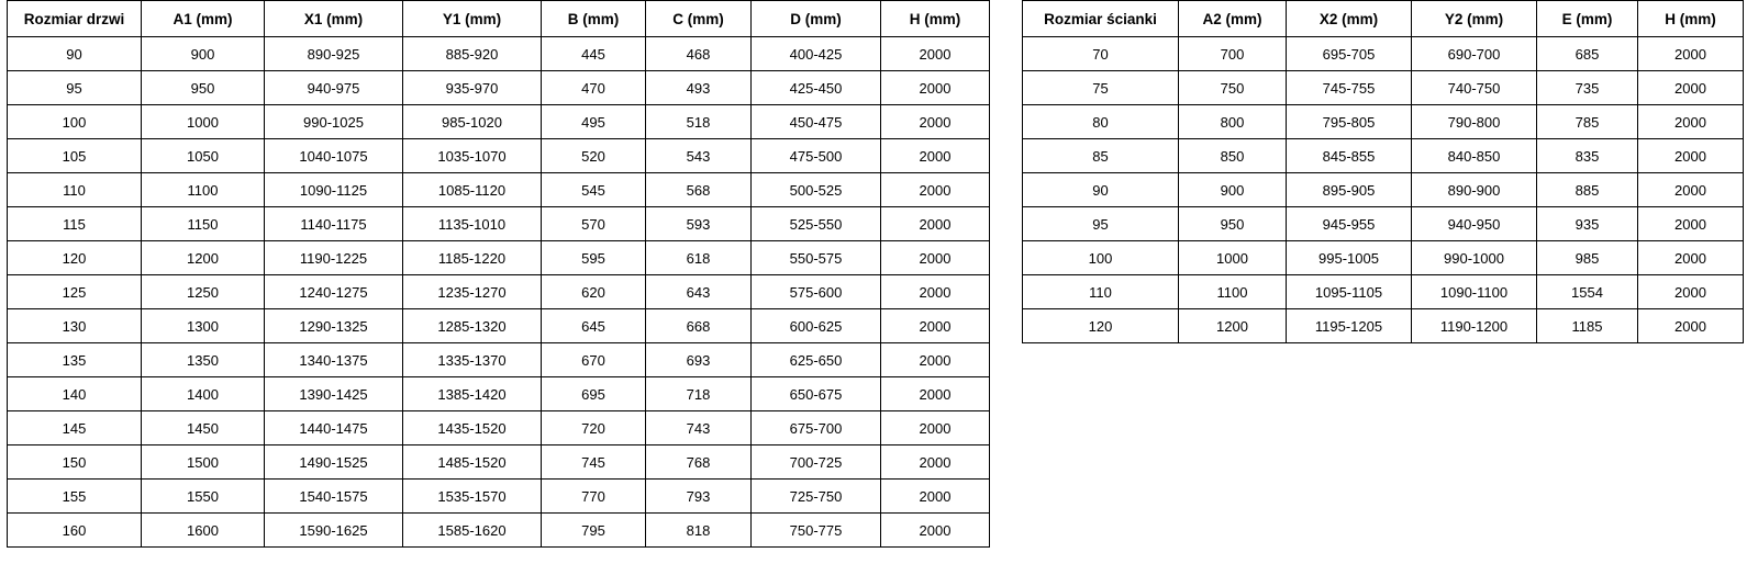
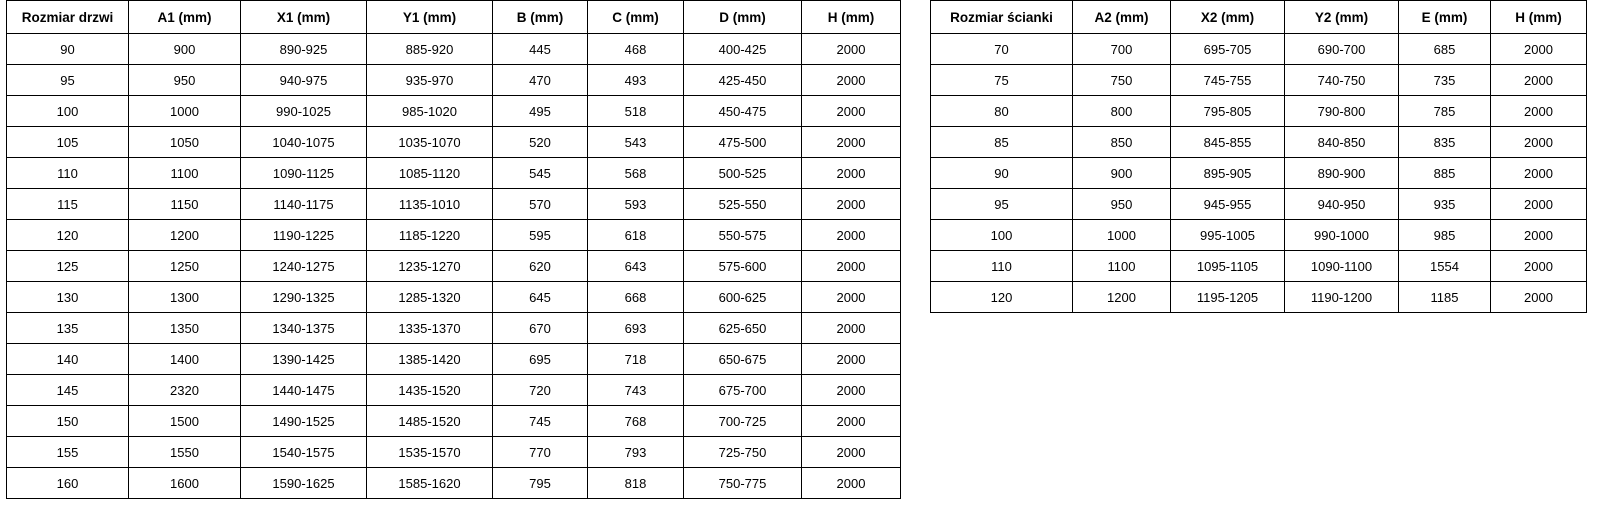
  Rozmiar drzwi	A1 (mm)	X1 (mm)	Y1 (mm)	B (mm)	C (mm)	D (mm)	H (mm)
  90	900	890-925	885-920	445	468	400-425	2000
  95	950	940-975	935-970	470	493	425-450	2000
  100	1000	990-1025	985-1020	495	518	450-475	2000
  105	1050	1040-1075	1035-1070	520	543	475-500	2000
  110	1100	1090-1125	1085-1120	545	568	500-525	2000
  115	1150	1140-1175	1135-1010	570	593	525-550	2000
  120	1200	1190-1225	1185-1220	595	618	550-575	2000
  125	1250	1240-1275	1235-1270	620	643	575-600	2000
  130	1300	1290-1325	1285-1320	645	668	600-625	2000
  135	1350	1340-1375	1335-1370	670	693	625-650	2000
  140	1400	1390-1425	1385-1420	695	718	650-675	2000
- 145	1450	1440-1475	1435-1520	720	743	675-700	2000
+ 145	2320	1440-1475	1435-1520	720	743	675-700	2000
  150	1500	1490-1525	1485-1520	745	768	700-725	2000
  155	1550	1540-1575	1535-1570	770	793	725-750	2000
  160	1600	1590-1625	1585-1620	795	818	750-775	2000
  Rozmiar ścianki	A2 (mm)	X2 (mm)	Y2 (mm)	E (mm)	H (mm)
  70	700	695-705	690-700	685	2000
  75	750	745-755	740-750	735	2000
  80	800	795-805	790-800	785	2000
  85	850	845-855	840-850	835	2000
  90	900	895-905	890-900	885	2000
  95	950	945-955	940-950	935	2000
  100	1000	995-1005	990-1000	985	2000
  110	1100	1095-1105	1090-1100	1554	2000
  120	1200	1195-1205	1190-1200	1185	2000
